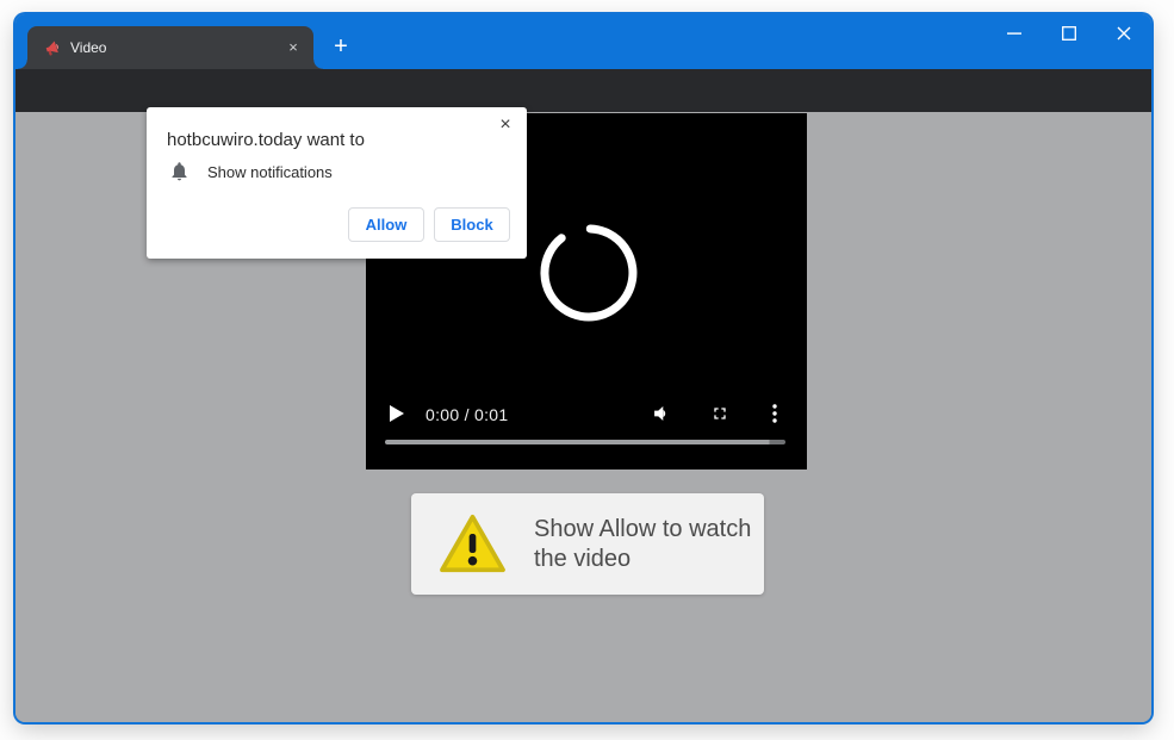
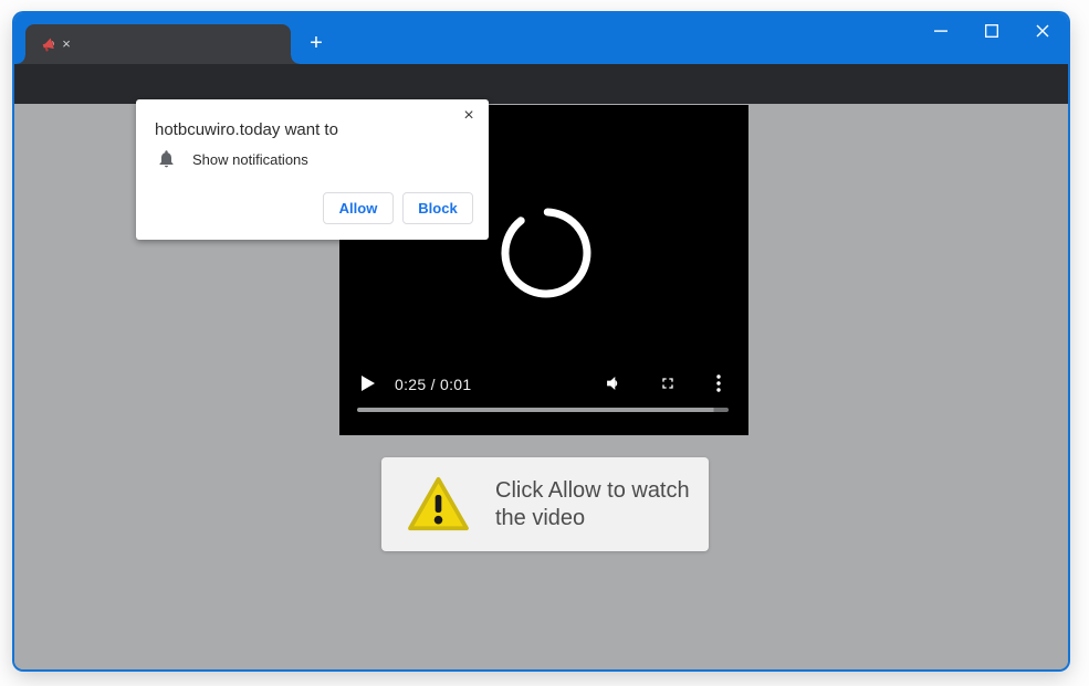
- Video
  ×
  +
- 0:00 / 0:01
+ 0:25 / 0:01
- Show Allow to watch the video
+ Click Allow to watch the video
  ×
  hotbcuwiro.today want to
  Show notifications
  Allow
  Block
